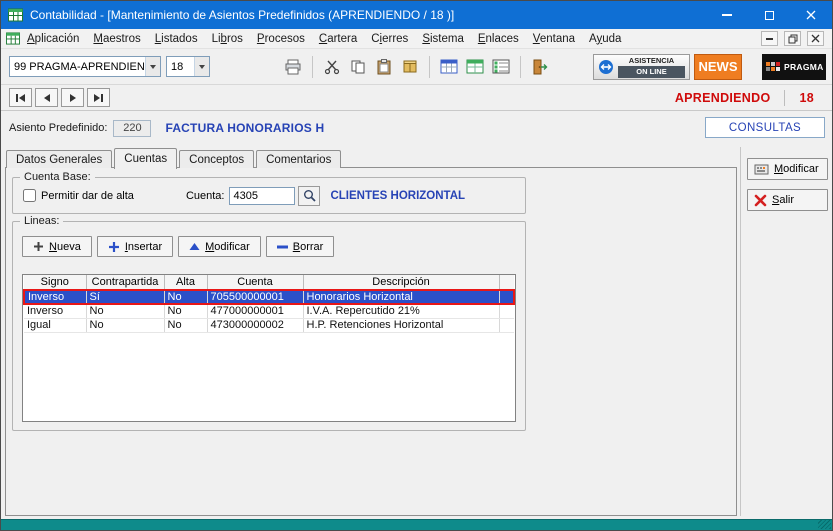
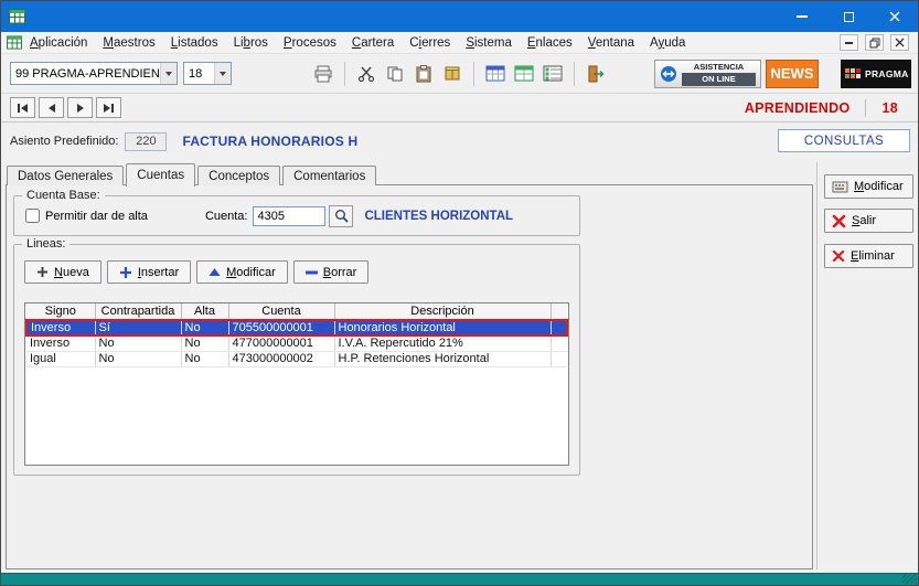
- Contabilidad - [Mantenimiento de Asientos Predefinidos (APRENDIENDO / 18 )]
  Aplicación
  Maestros
  Listados
  Libros
  Procesos
  Cartera
  Cierres
  Sistema
  Enlaces
  Ventana
  Ayuda
  99 PRAGMA-APRENDIEN
  18
  ASISTENCIA
  ON LINE
  NEWS
  PRAGMA
  APRENDIENDO
  18
  Asiento Predefinido:
  220
  FACTURA HONORARIOS H
  CONSULTAS
  Datos Generales
  Cuentas
  Conceptos
  Comentarios
  Cuenta Base:
  Permitir dar de alta
  Cuenta:
  4305
  CLIENTES HORIZONTAL
  Lineas:
  Nueva
  Insertar
  Modificar
  Borrar
  Signo	Contrapartida	Alta	Cuenta	Descripción
  Inverso	Sí	No	705500000001	Honorarios Horizontal
  Inverso	No	No	477000000001	I.V.A. Repercutido 21%
  Igual	No	No	473000000002	H.P. Retenciones Horizontal
  Modificar
  Salir
+ Eliminar
